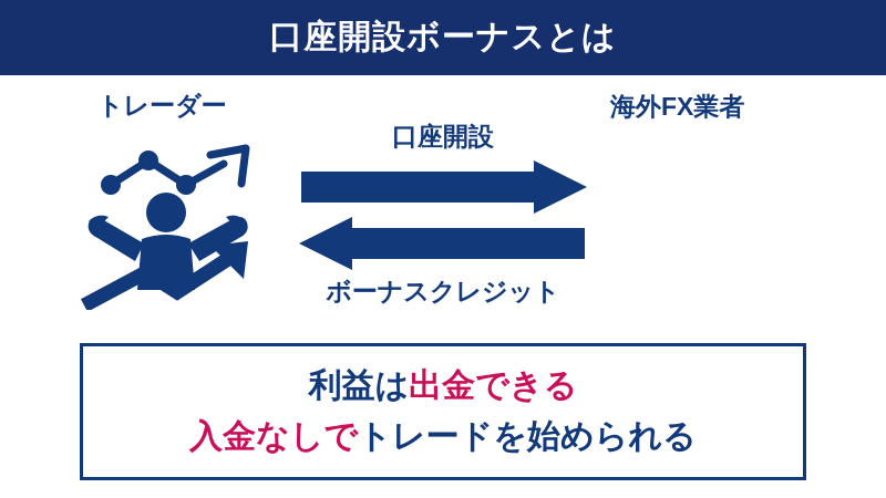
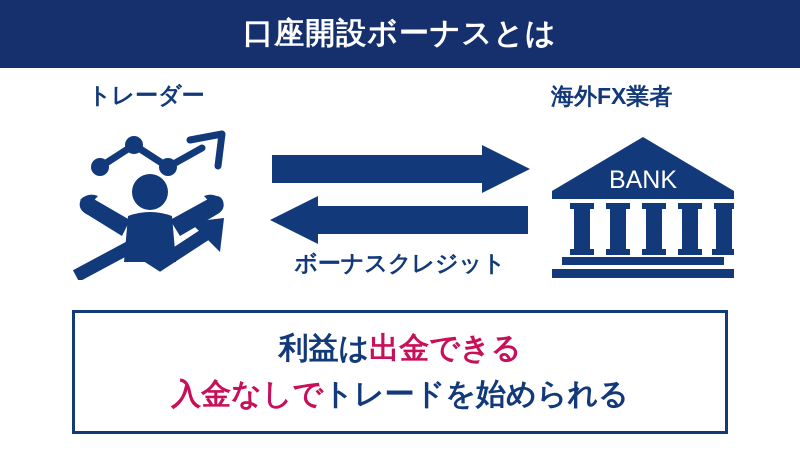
  口座開設ボーナスとは
  トレーダー
- 口座開設
  ボーナスクレジット
  海外FX業者
+ BANK
  利益は出金できる
  入金なしでトレードを始められる
